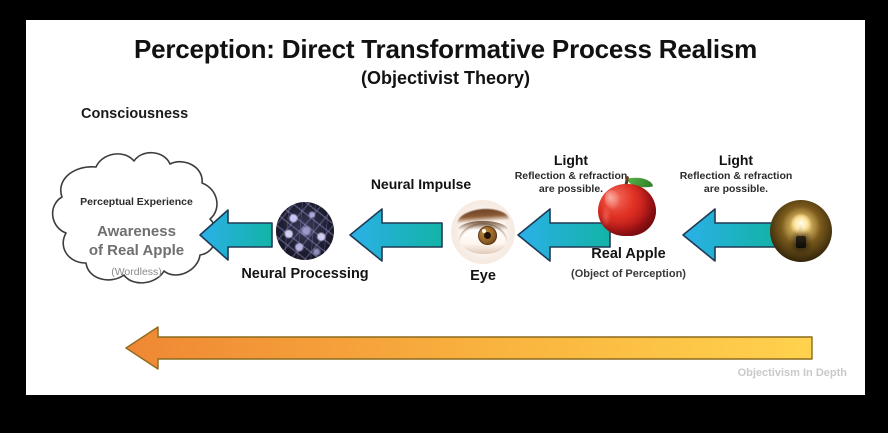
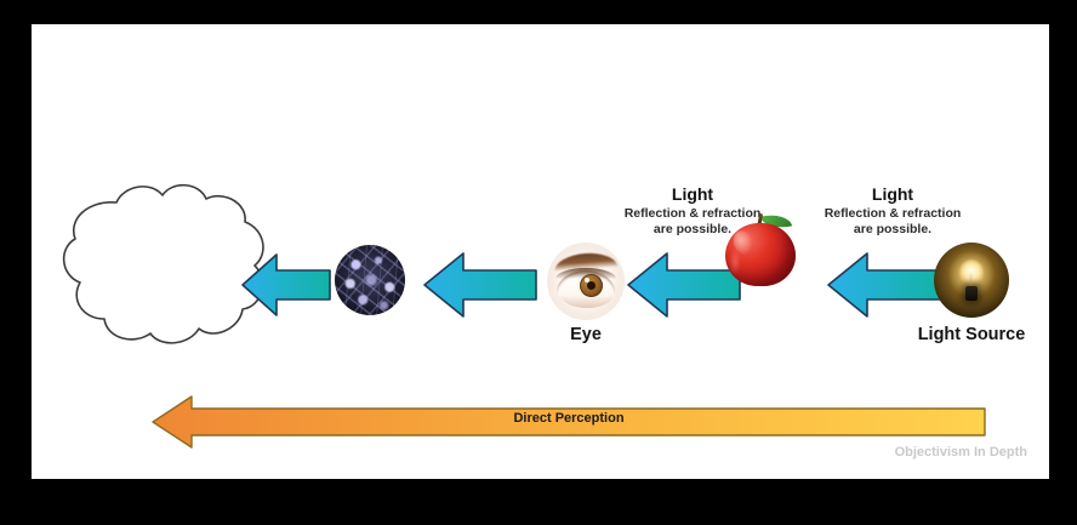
- Perception: Direct Transformative Process Realism
- (Objectivist Theory)
- Consciousness
- Perceptual Experience
- Awareness
- of Real Apple
- (Wordless)
- Neural Processing
- Neural Impulse
  Eye
  Light
  Reflection & refraction
  are possible.
- Real Apple
- (Object of Perception)
  Light
  Reflection & refraction
  are possible.
+ Light Source
+ Direct Perception
  Objectivism In Depth
